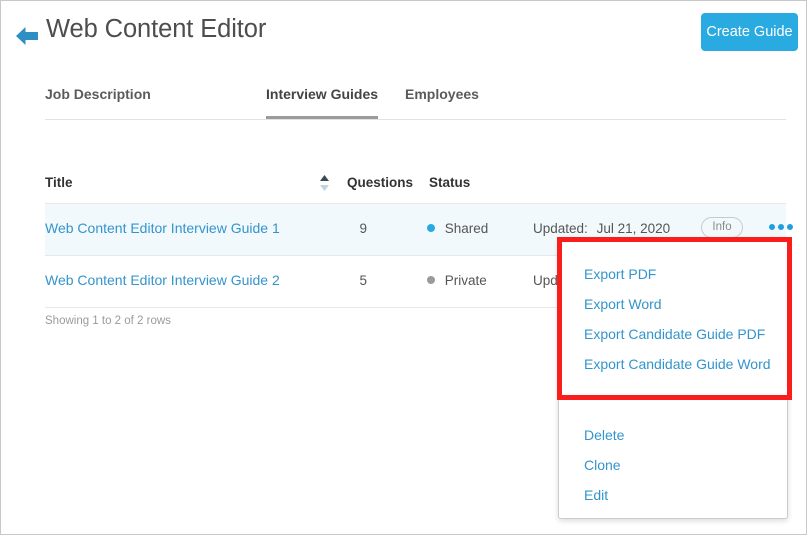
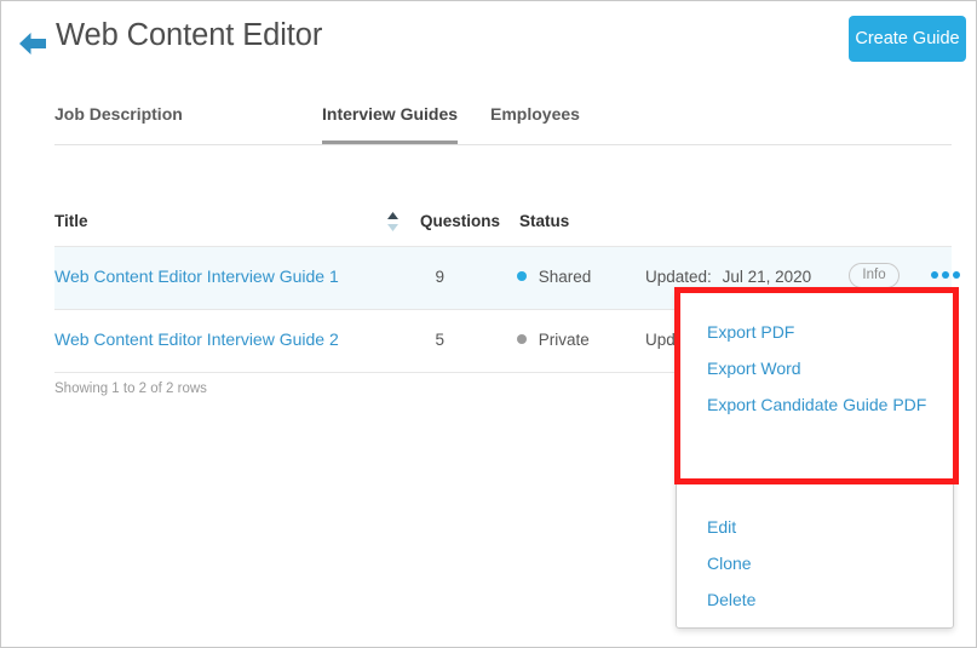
  Web Content Editor
  Create Guide
  Job Description
  Interview Guides
  Employees
  Title
  Questions
  Status
  Web Content Editor Interview Guide 1
  9
  Shared
  Updated: Jul 21, 2020
  Info
  Web Content Editor Interview Guide 2
  5
  Private
  Showing 1 to 2 of 2 rows
  Export PDF
  Export Word
  Export Candidate Guide PDF
- Export Candidate Guide Word
- Delete
+ Edit
  Clone
- Edit
+ Delete
